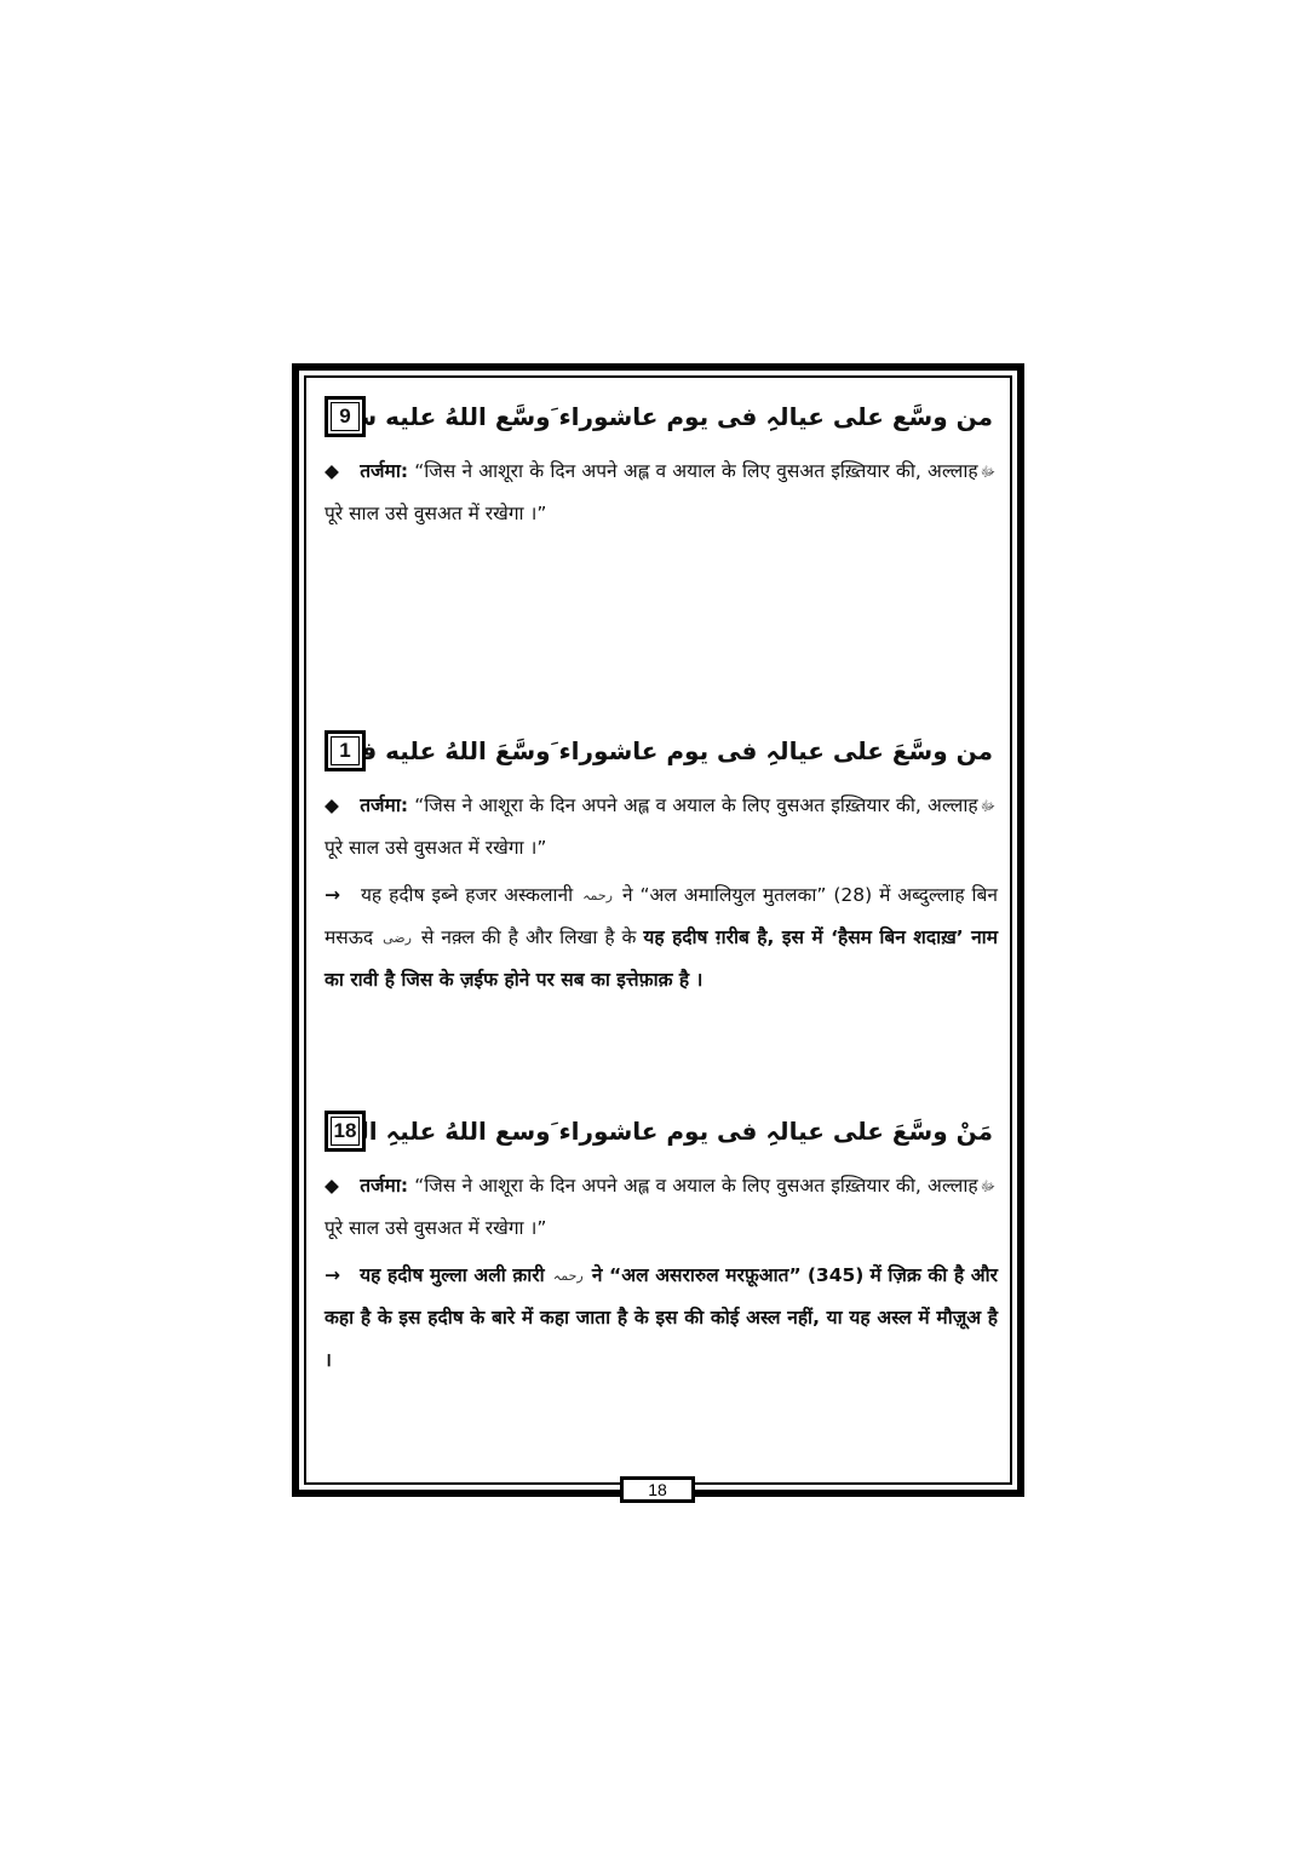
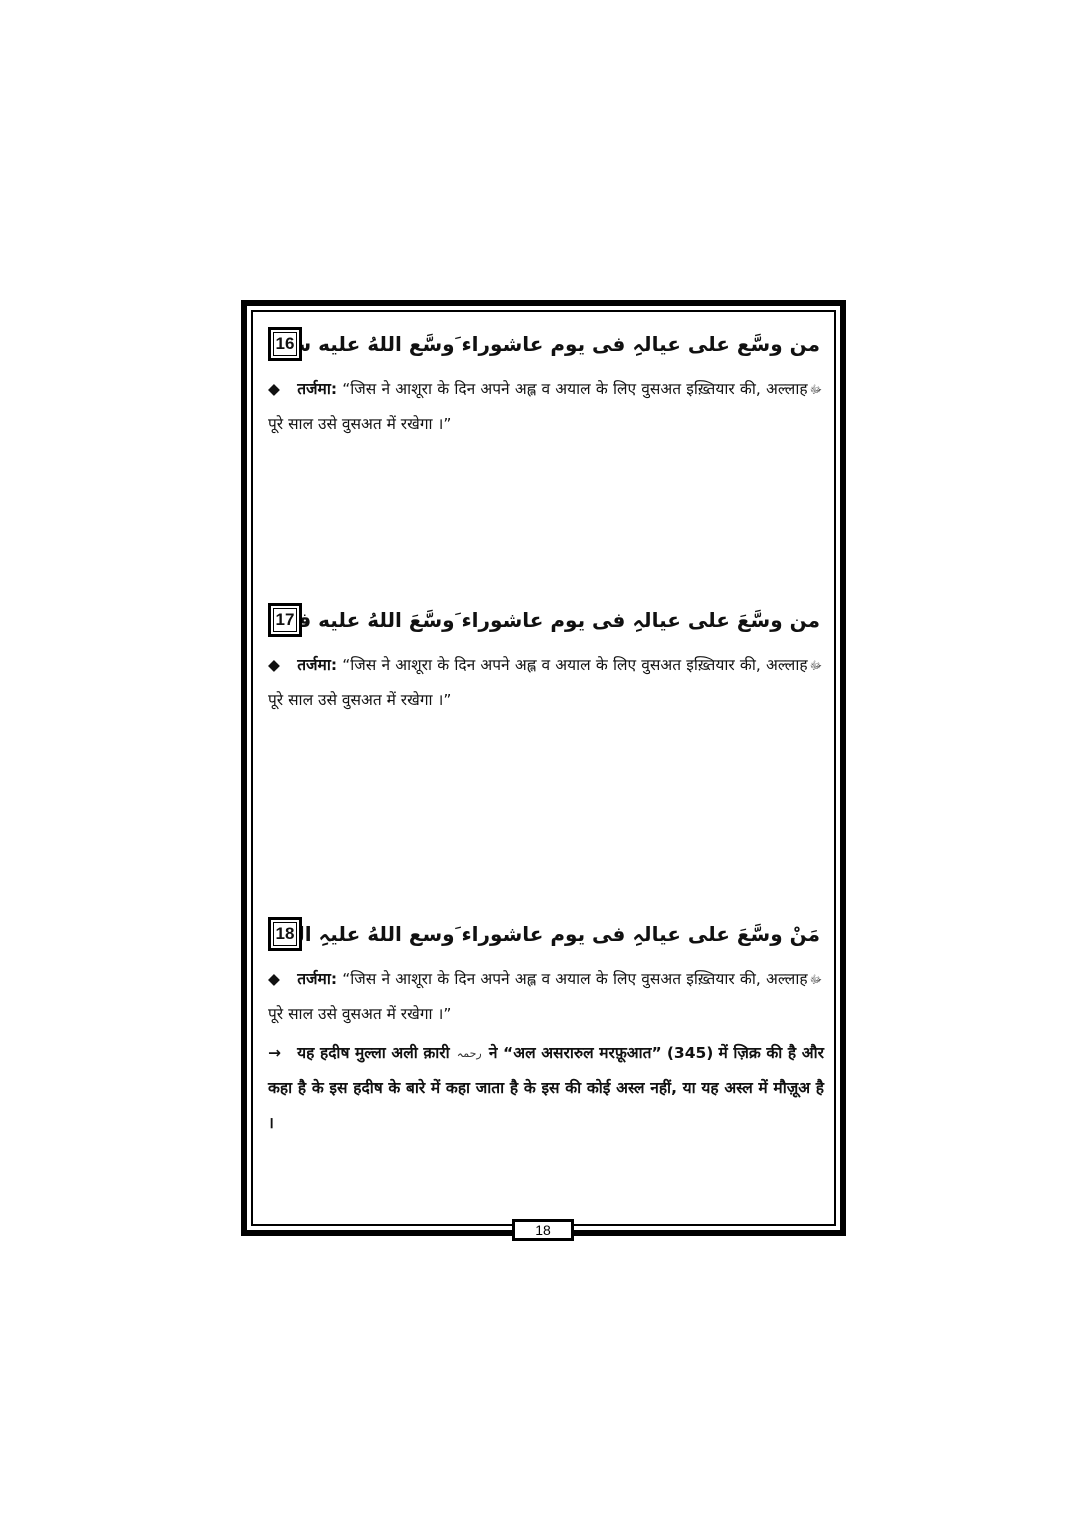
- 9
+ 16
  من وسَّع علی عيالہِ فی يومِ عاشوراء َوسَّع اللهُ عليه
  ◆ तर्जमा: “जिस ने आशूरा के दिन अपने अह्ल व अयाल के लिए वुसअत इख़्तियार की, अल्लाह ﷻ पूरे साल उसे वुसअत में रखेगा ।”
- 1
+ 17
  من وسَّعَ علی عيالہِ فی يومِ عاشوراء َوسَّعَ اللهُ عليه ف
  ◆ तर्जमा: “जिस ने आशूरा के दिन अपने अह्ल व अयाल के लिए वुसअत इख़्तियार की, अल्लाह ﷻ पूरे साल उसे वुसअत में रखेगा ।”
- → यह हदीष इब्ने हजर अस्कलानी رحمہ ने “अल अमालियुल मुतलका” (28) में अब्दुल्लाह बिन मसऊद رضی से नक़्ल की है और लिखा है के यह हदीष ग़रीब है, इस में ‘हैसम बिन शदाख़’ नाम का रावी है जिस के ज़ईफ होने पर सब का इत्तेफ़ाक़ है ।
  18
  مَنْ وسَّعَ علی عيالہِ فی يومِ عاشوراء َوسع اللهُ عليہِ ا
  ◆ तर्जमा: “जिस ने आशूरा के दिन अपने अह्ल व अयाल के लिए वुसअत इख़्तियार की, अल्लाह ﷻ पूरे साल उसे वुसअत में रखेगा ।”
  → यह हदीष मुल्ला अली क़ारी رحمہ ने “अल असरारुल मरफ़ूआत” (345) में ज़िक्र की है और कहा है के इस हदीष के बारे में कहा जाता है के इस की कोई अस्ल नहीं, या यह अस्ल में मौज़ूअ है ।
  18
